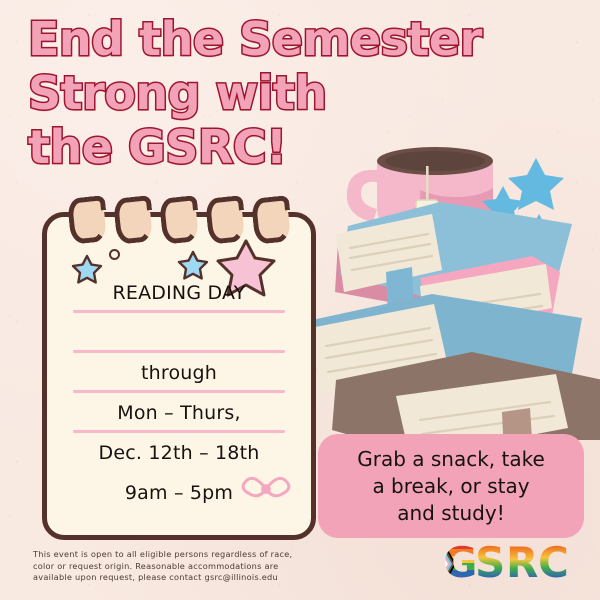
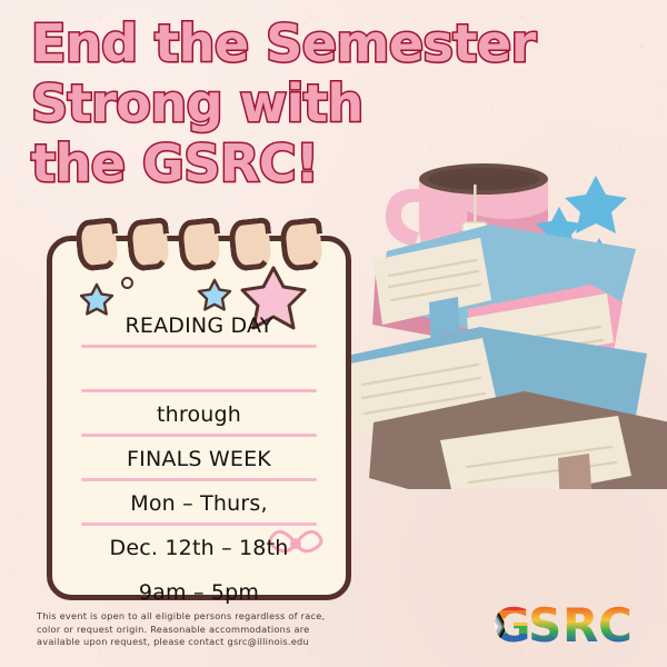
  End the Semester
  Strong with
  the GSRC!
  READING DAY
  through
+ FINALS WEEK
  Mon – Thurs,
  Dec. 12th – 18th
  9am – 5pm
- Grab a snack, take
- a break, or stay
- and study!
  This event is open to all eligible persons regardless of race,
  color or request origin. Reasonable accommodations are
  available upon request, please contact gsrc@illinois.edu
  S
  R
  C
